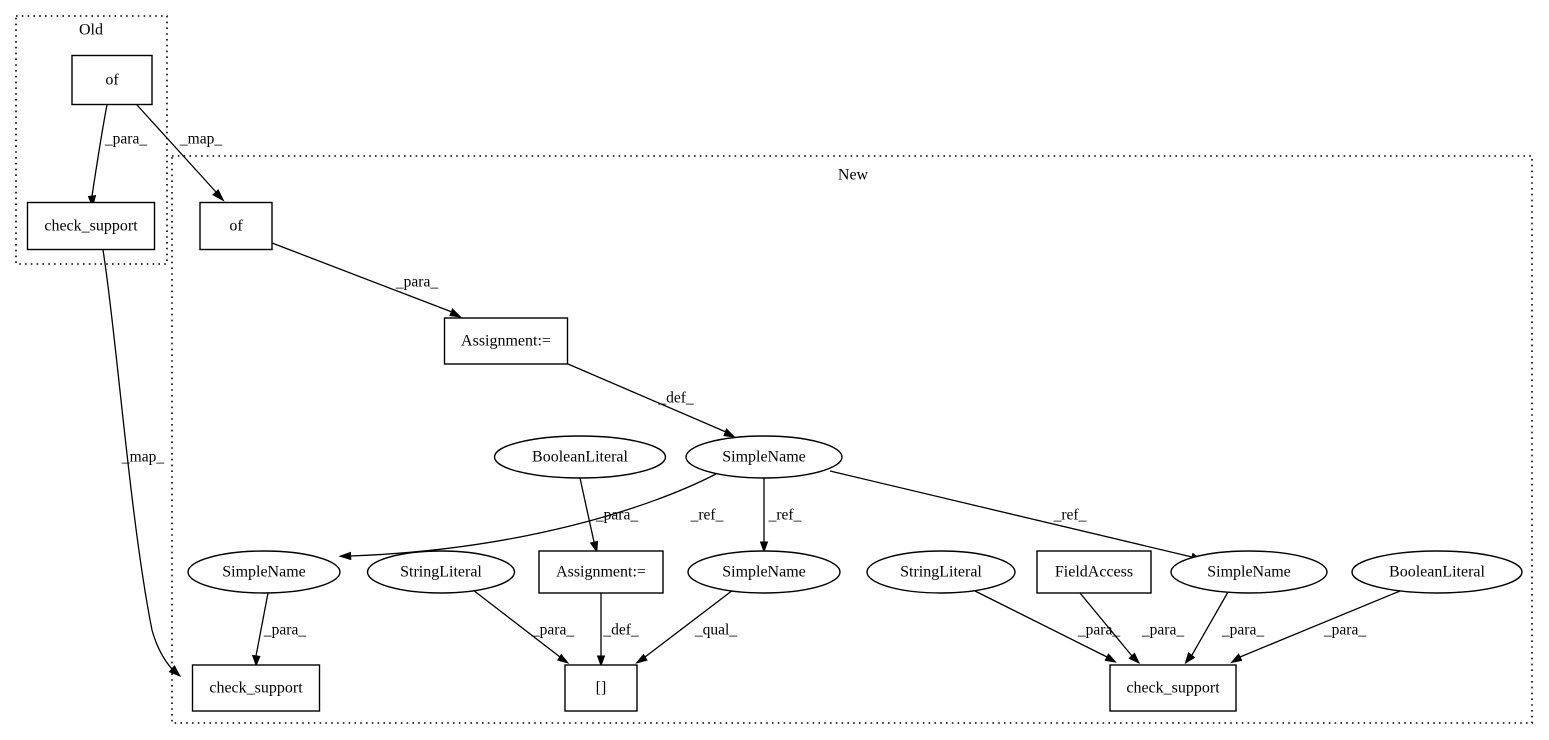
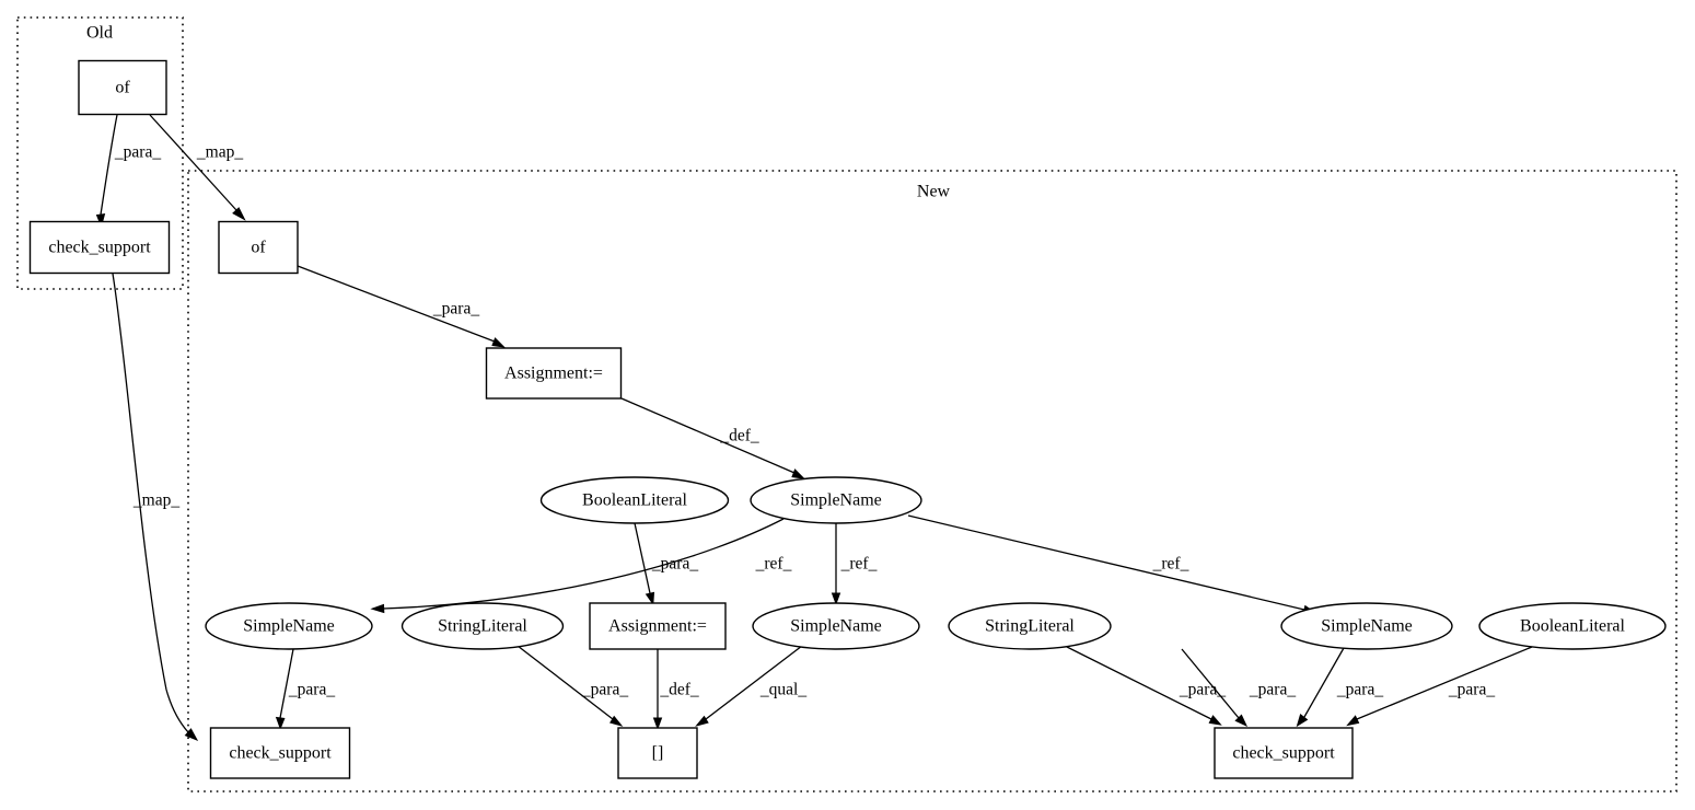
  Old
  New
  _para_
  _map_
  _map_
  _para_
  _def_
  _para_
  _ref_
  _ref_
  _ref_
  _para_
  _para_
  _def_
  _qual_
  _para_
  _para_
  _para_
  _para_
  of
  check_support
  of
  Assignment:=
  BooleanLiteral
  SimpleName
  SimpleName
  StringLiteral
  Assignment:=
  SimpleName
  StringLiteral
- FieldAccess
  SimpleName
  BooleanLiteral
  check_support
  []
  check_support
